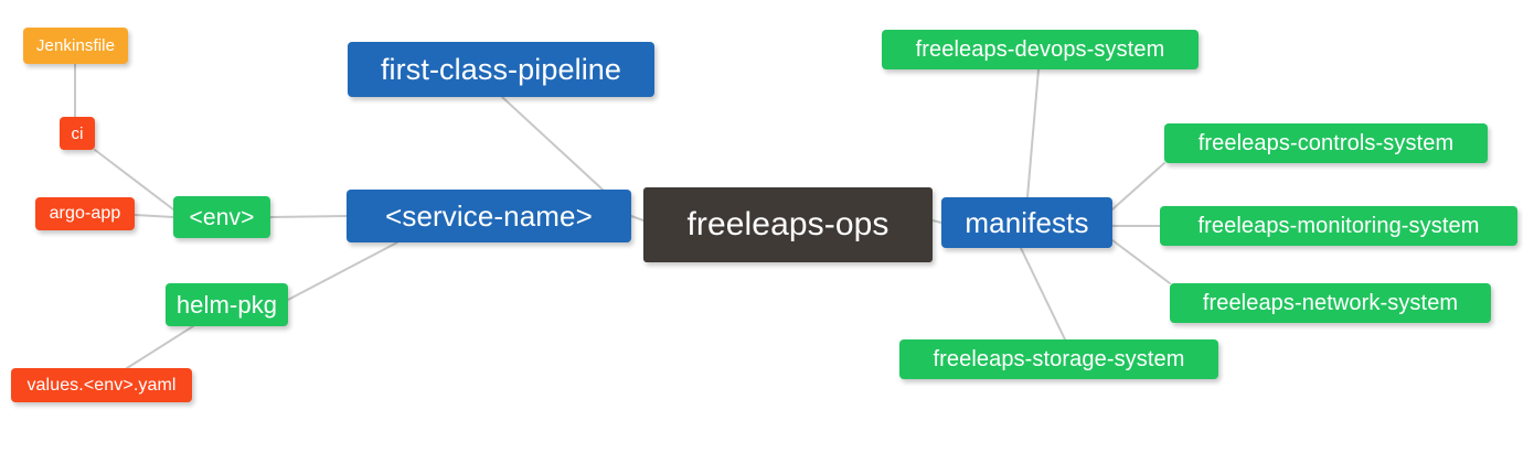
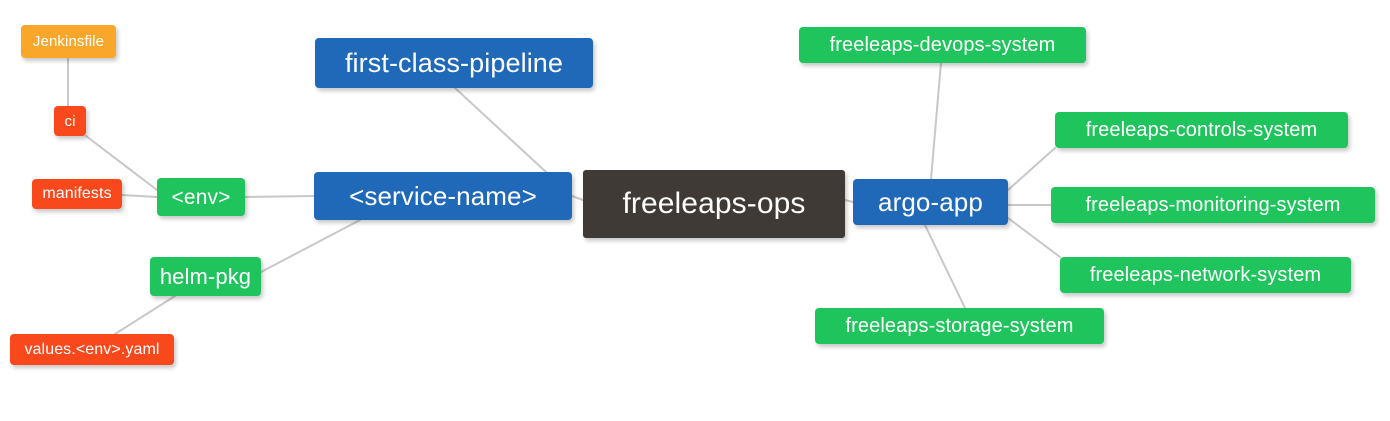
  freeleaps-ops
  <service-name>
  first-class-pipeline
- manifests
+ argo-app
  <env>
  helm-pkg
  freeleaps-devops-system
  freeleaps-controls-system
  freeleaps-monitoring-system
  freeleaps-network-system
  freeleaps-storage-system
  ci
- argo-app
+ manifests
  values.<env>.yaml
  Jenkinsfile
